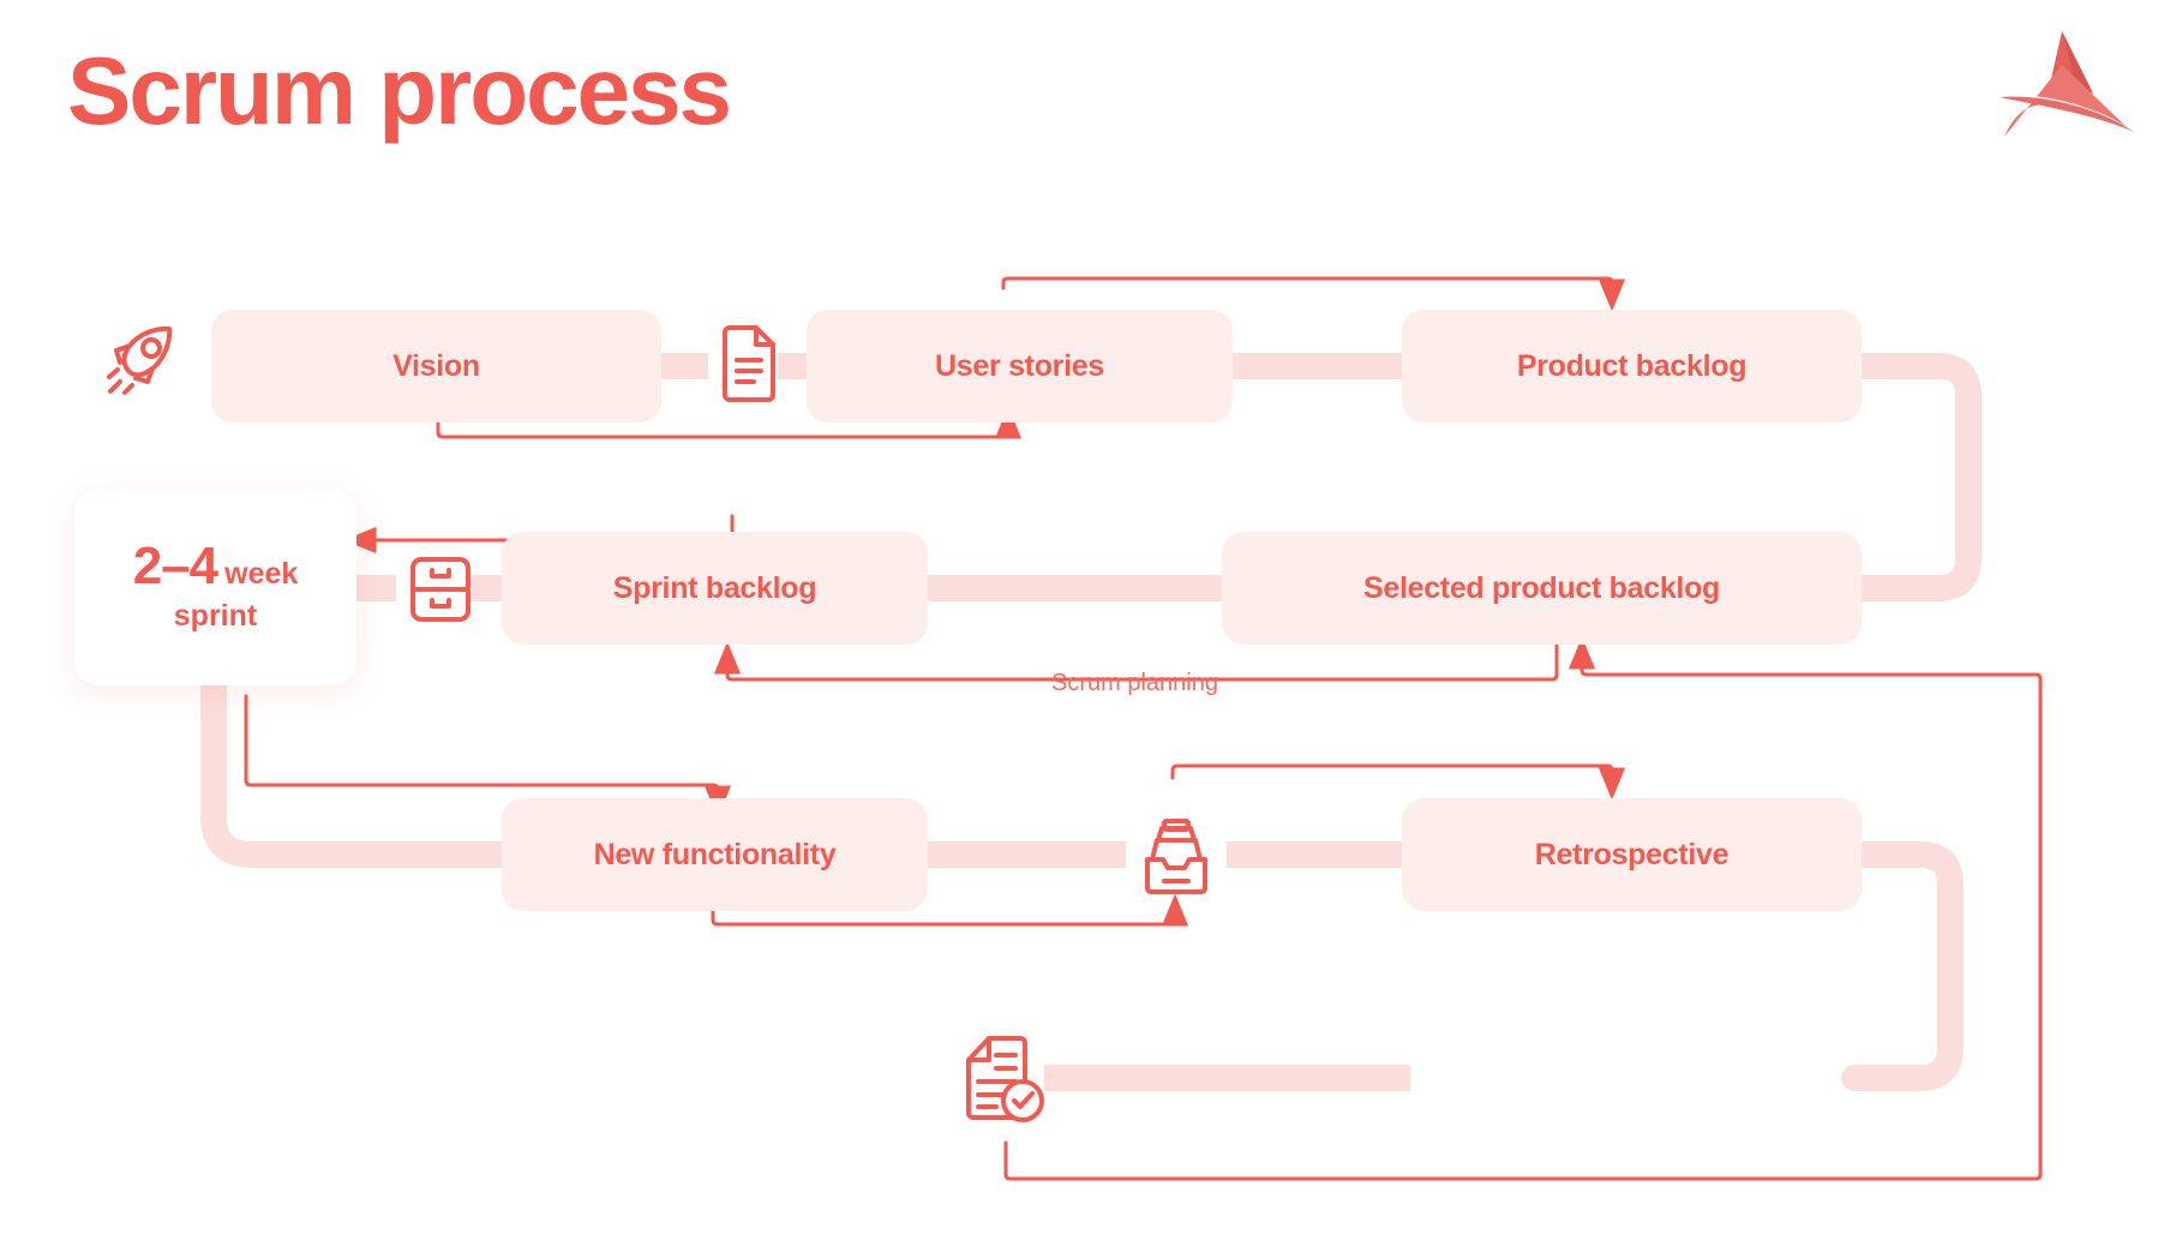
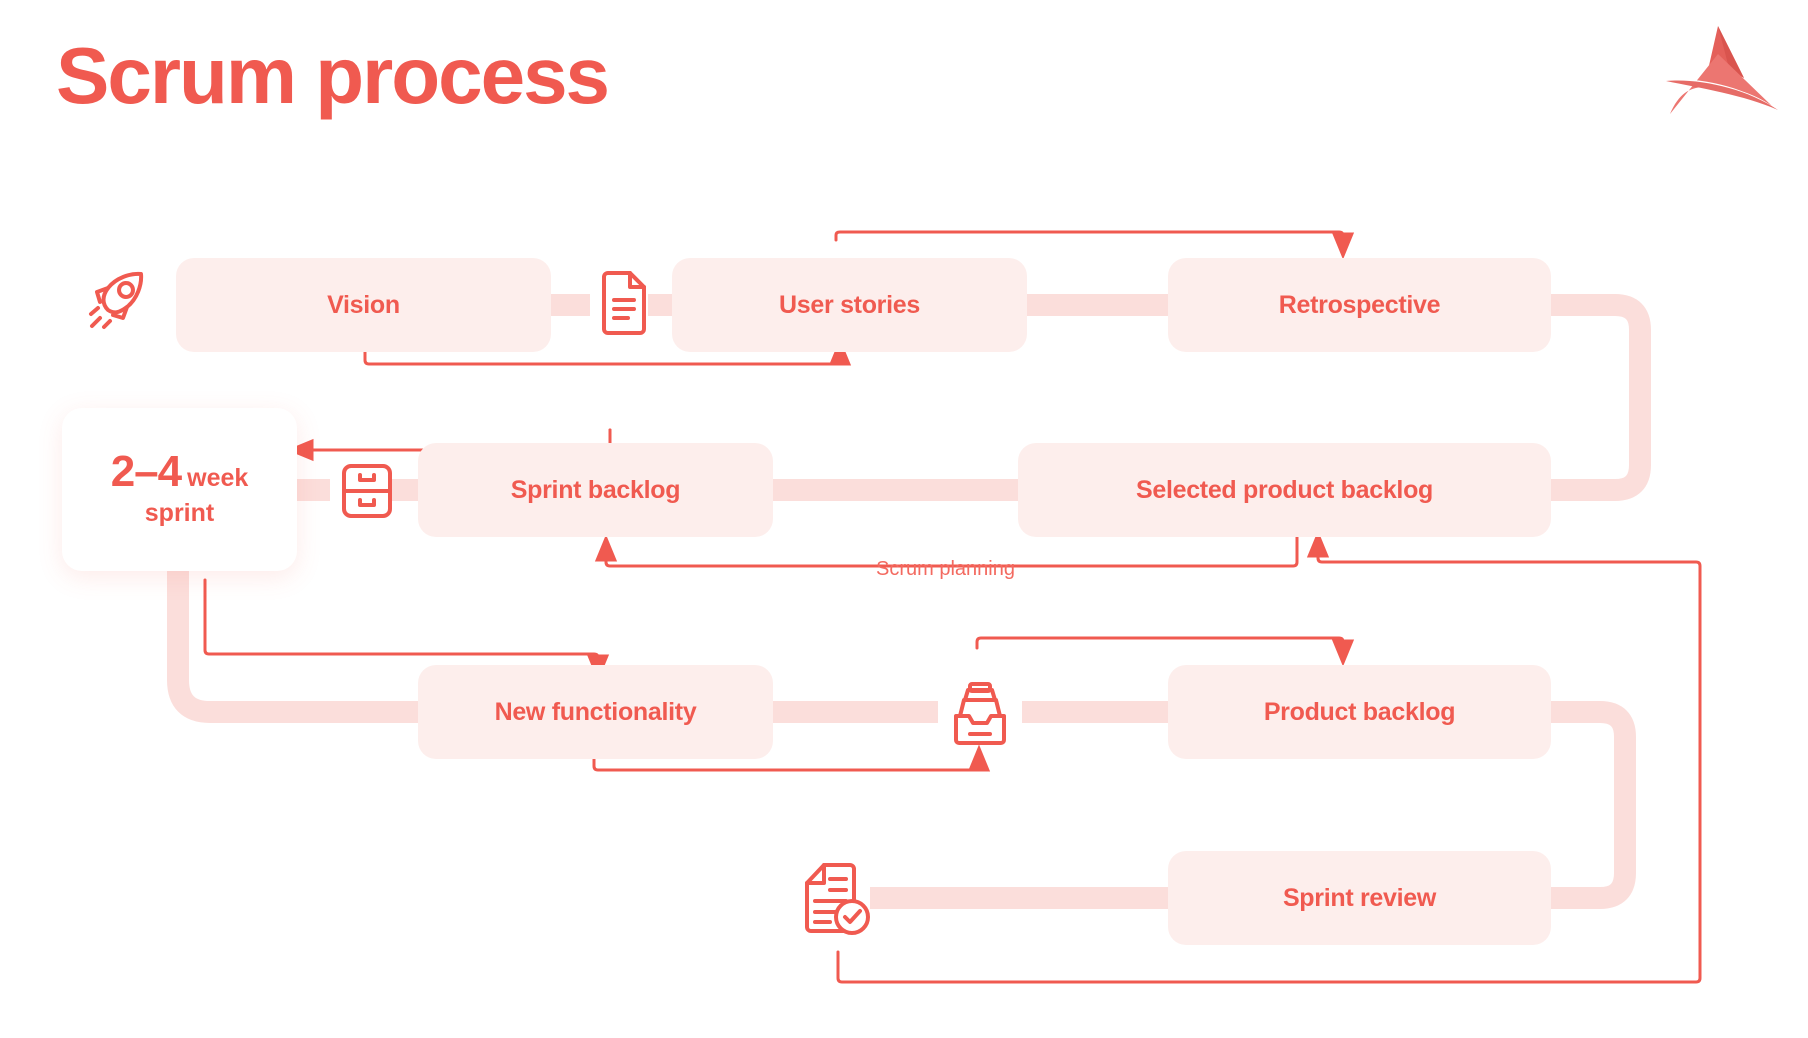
  Scrum process
  Vision
  User stories
- Product backlog
+ Retrospective
  2–4
  week
  sprint
  Sprint backlog
  Selected product backlog
  Scrum planning
  New functionality
- Retrospective
+ Product backlog
+ Sprint review
